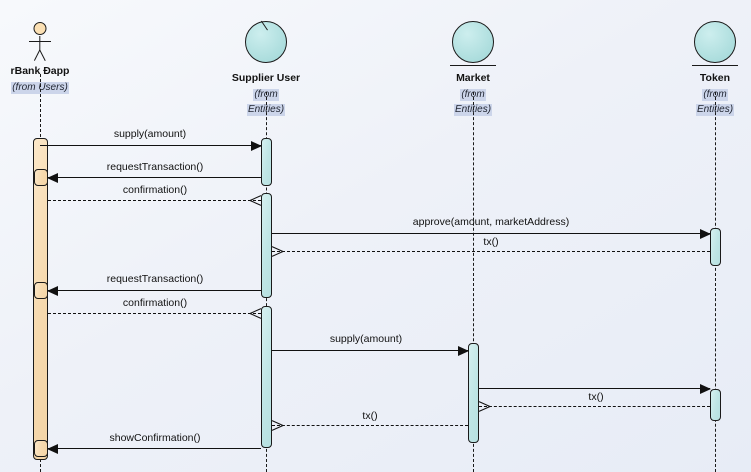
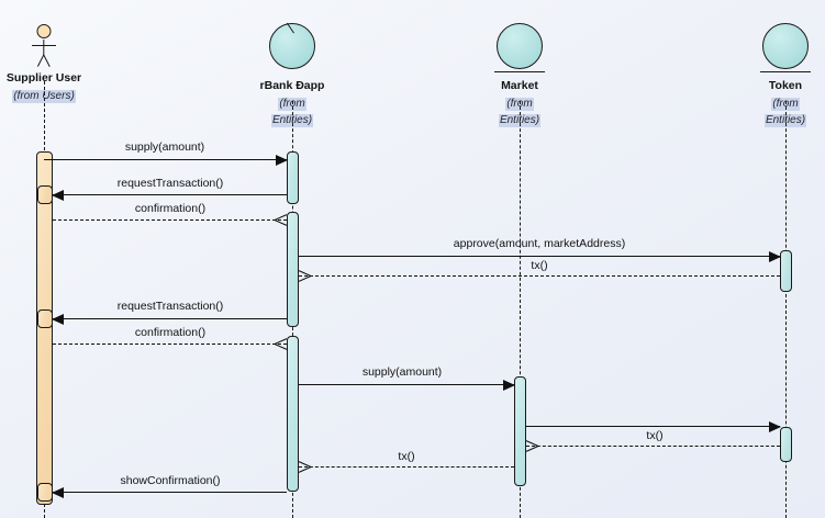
- rBank Ðapp
+ Supplier User
  (from Users)
- Supplier User
+ rBank Ðapp
  (from
  Entities)
  Market
  (from
  Entities)
  Token
  (from
  Entities)
  supply(amount)
  requestTransaction()
  confirmation()
  approve(amount, marketAddress)
  tx()
  requestTransaction()
  confirmation()
  supply(amount)
  tx()
  tx()
  showConfirmation()
